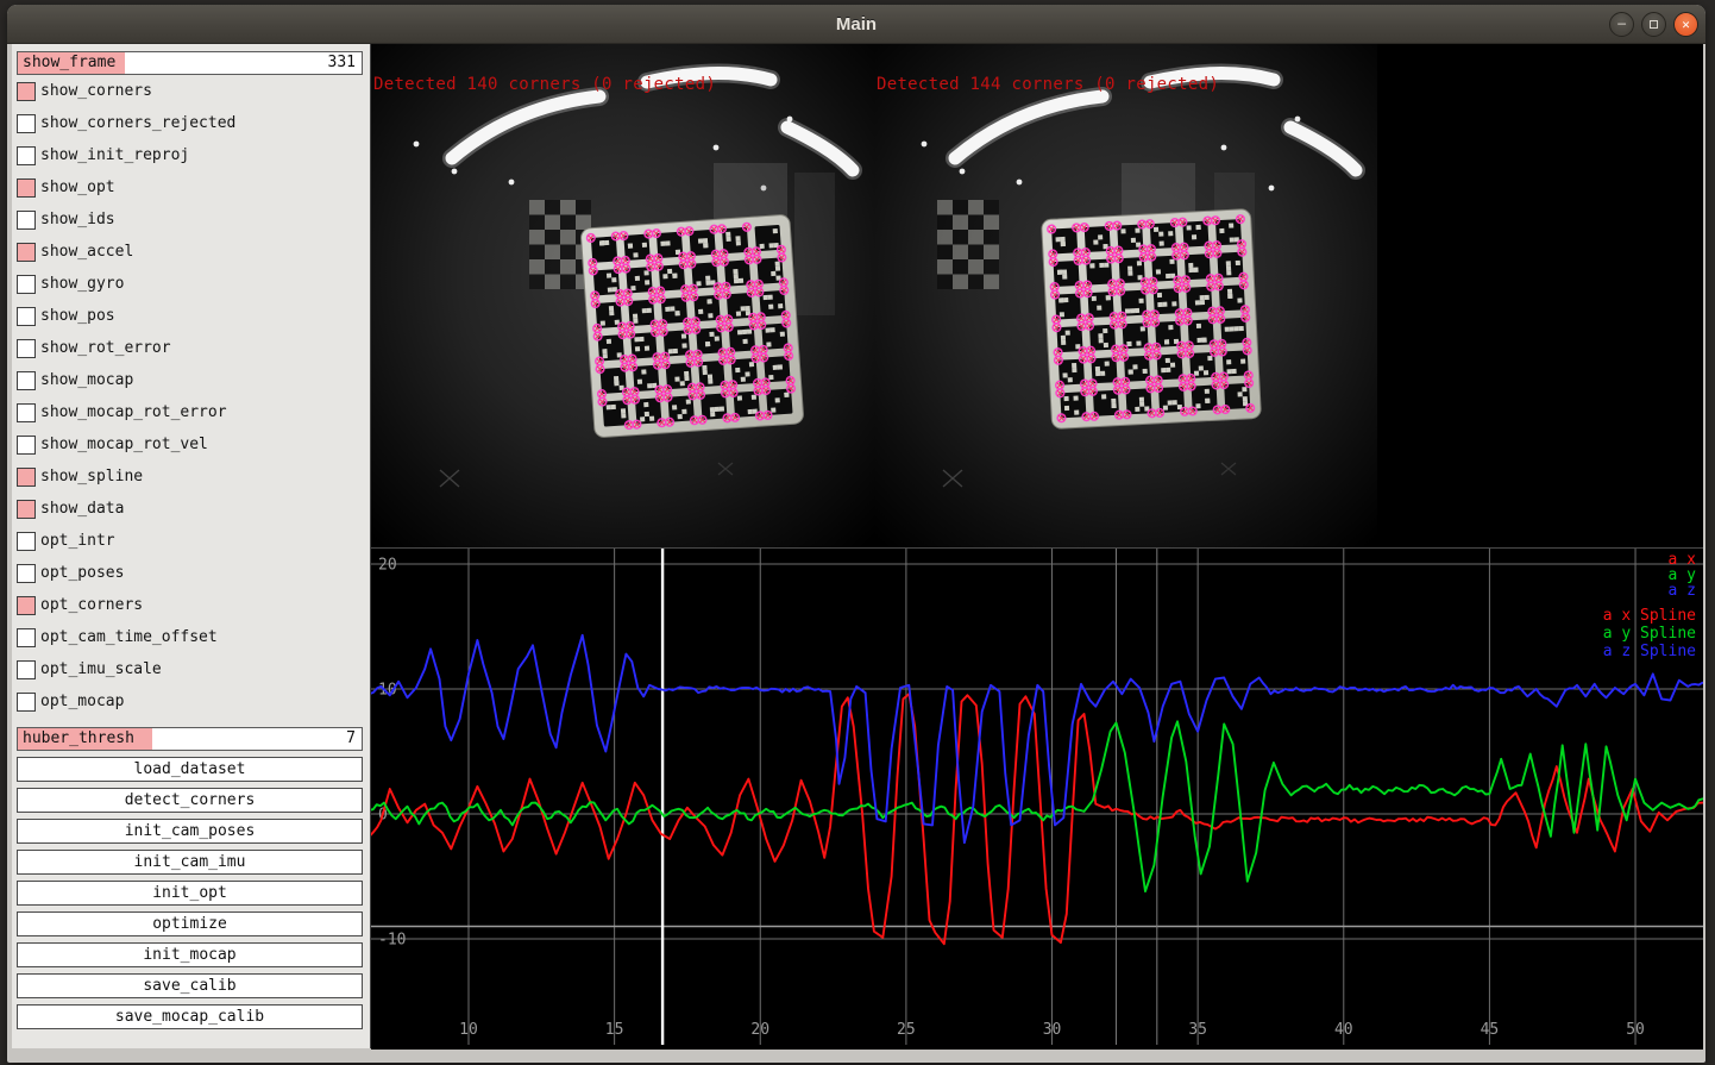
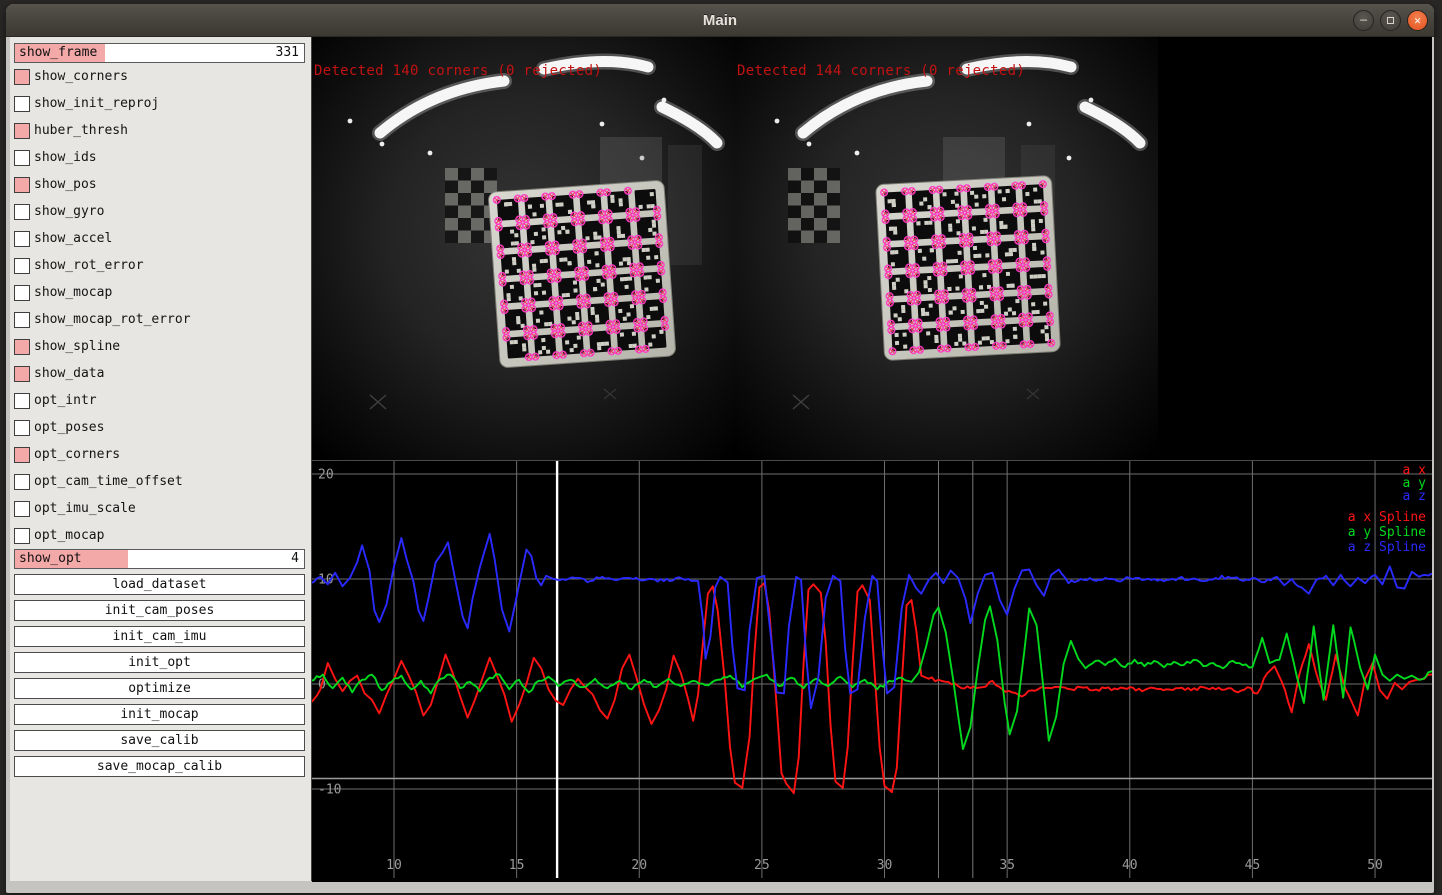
  Main
  ─
  ✕
  show_frame
  331
  show_corners
- show_corners_rejected
  show_init_reproj
- show_opt
+ huber_thresh
  show_ids
- show_accel
+ show_pos
  show_gyro
- show_pos
+ show_accel
  show_rot_error
  show_mocap
  show_mocap_rot_error
- show_mocap_rot_vel
  show_spline
  show_data
  opt_intr
  opt_poses
  opt_corners
  opt_cam_time_offset
  opt_imu_scale
  opt_mocap
- huber_thresh
+ show_opt
- 7
+ 4
  load_dataset
- detect_corners
  init_cam_poses
  init_cam_imu
  init_opt
  optimize
  init_mocap
  save_calib
  save_mocap_calib
  Detected 140 corners (0 rejected)
  Detected 144 corners (0 rejected)
  20
  -10
  10
  15
  20
  25
  30
  35
  40
  45
  50
  a x
  a y
  a z
  a x Spline
  a y Spline
  a z Spline
